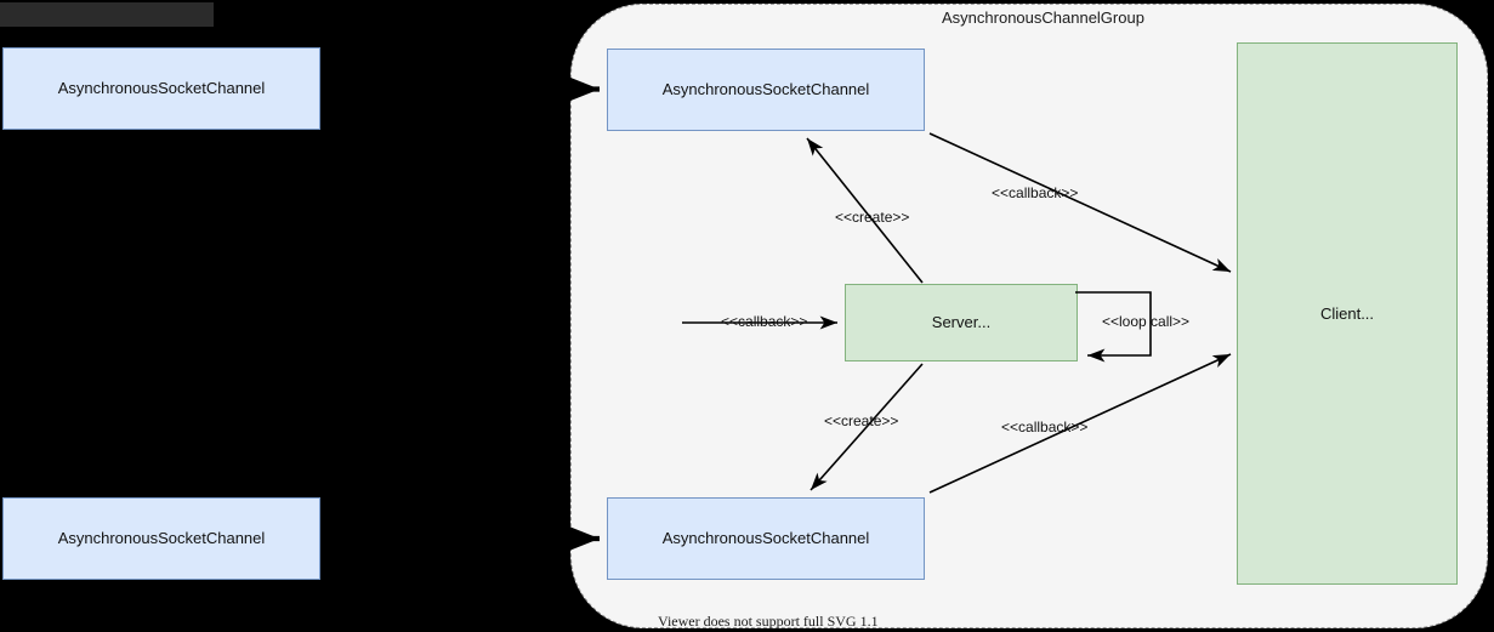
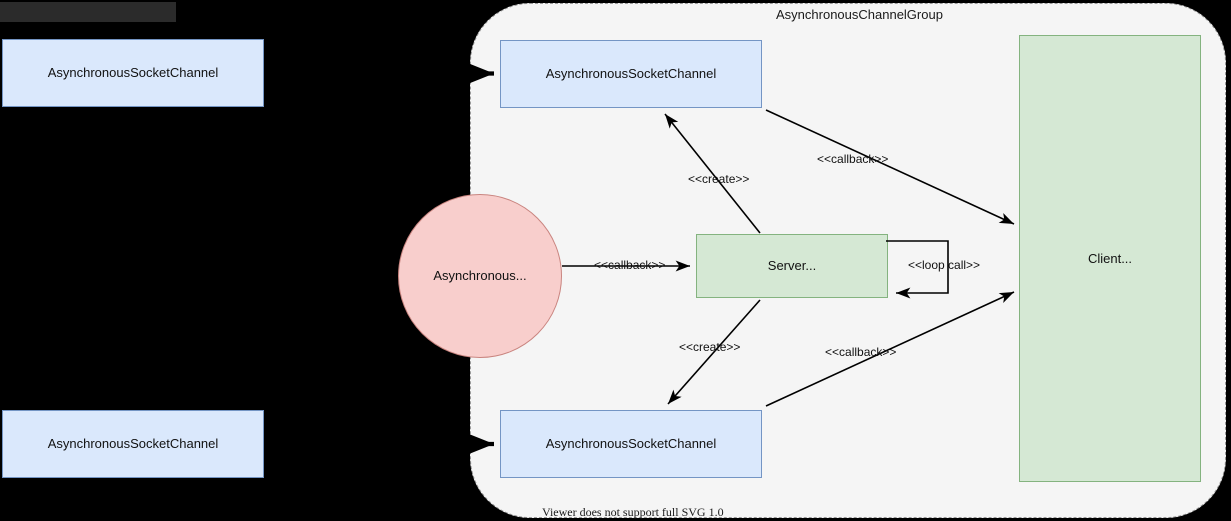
  AsynchronousChannelGroup
  AsynchronousSocketChannel
  AsynchronousSocketChannel
  AsynchronousSocketChannel
  AsynchronousSocketChannel
+ Asynchronous...
  Server...
  Client...
  <<create>>
  <<callback>>
  <<callback>>
  <<loop call>>
  <<create>>
  <<callback>>
- Viewer does not support full SVG 1.1
+ Viewer does not support full SVG 1.0
